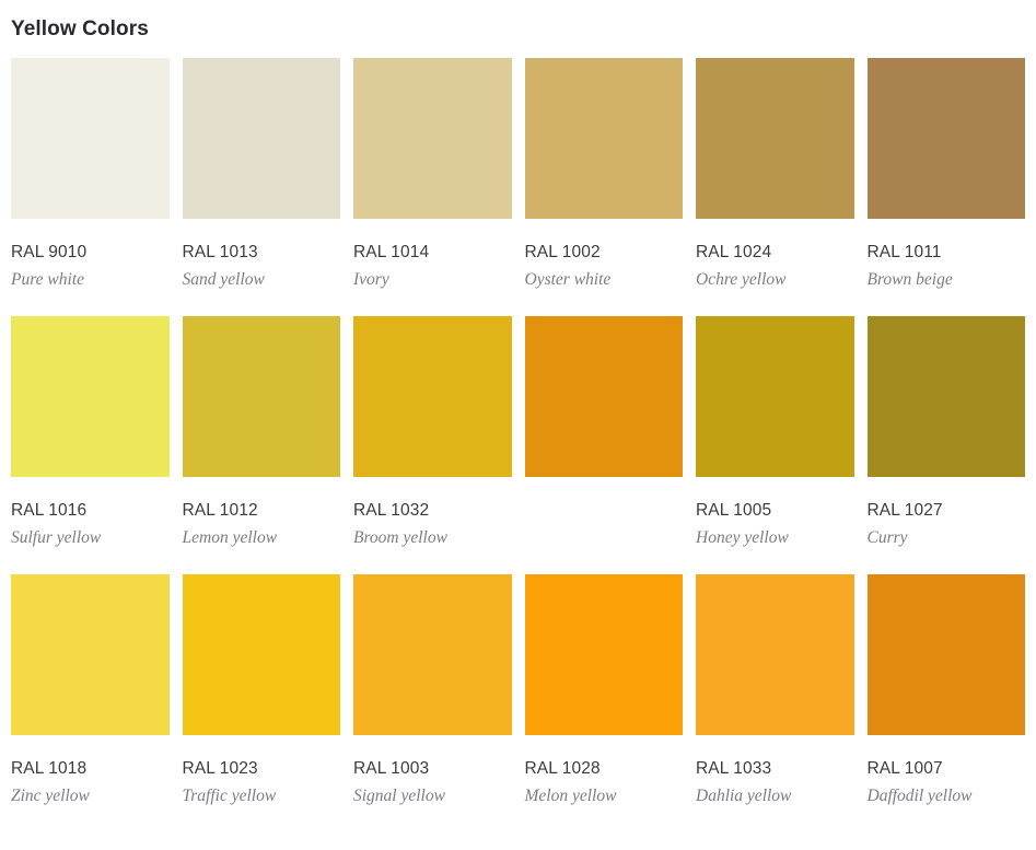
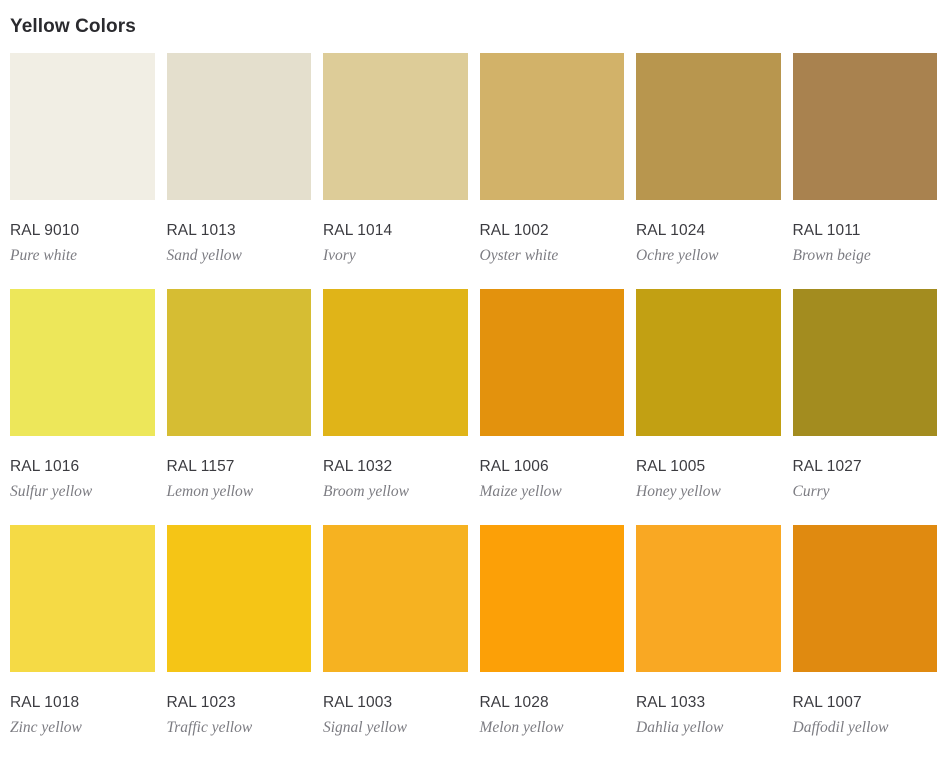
  Yellow Colors
  RAL 9010
  Pure white
  RAL 1013
  Sand yellow
  RAL 1014
  Ivory
  RAL 1002
  Oyster white
  RAL 1024
  Ochre yellow
  RAL 1011
  Brown beige
  RAL 1016
  Sulfur yellow
- RAL 1012
+ RAL 1157
  Lemon yellow
  RAL 1032
  Broom yellow
+ RAL 1006
+ Maize yellow
  RAL 1005
  Honey yellow
  RAL 1027
  Curry
  RAL 1018
  Zinc yellow
  RAL 1023
  Traffic yellow
  RAL 1003
  Signal yellow
  RAL 1028
  Melon yellow
  RAL 1033
  Dahlia yellow
  RAL 1007
  Daffodil yellow
